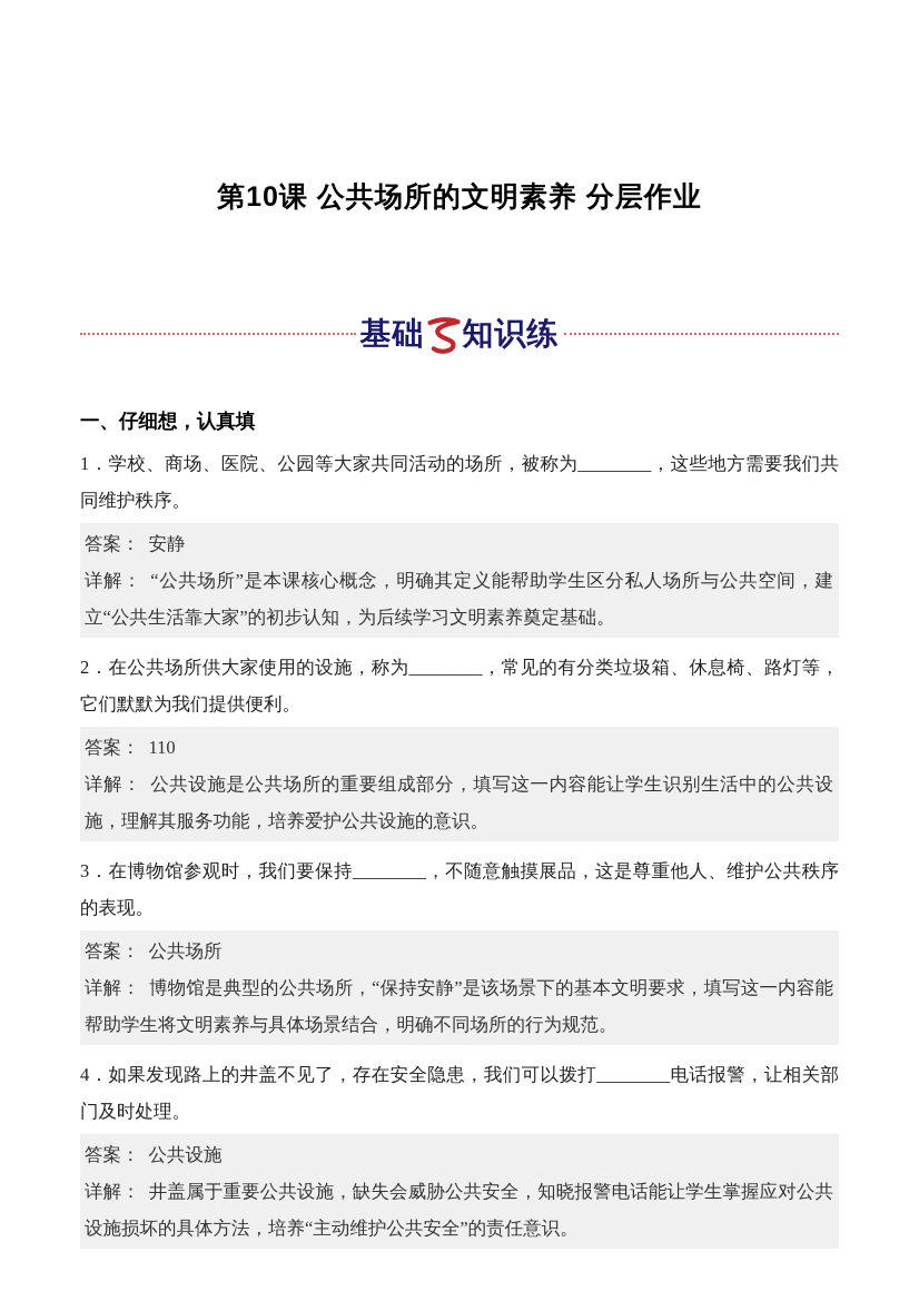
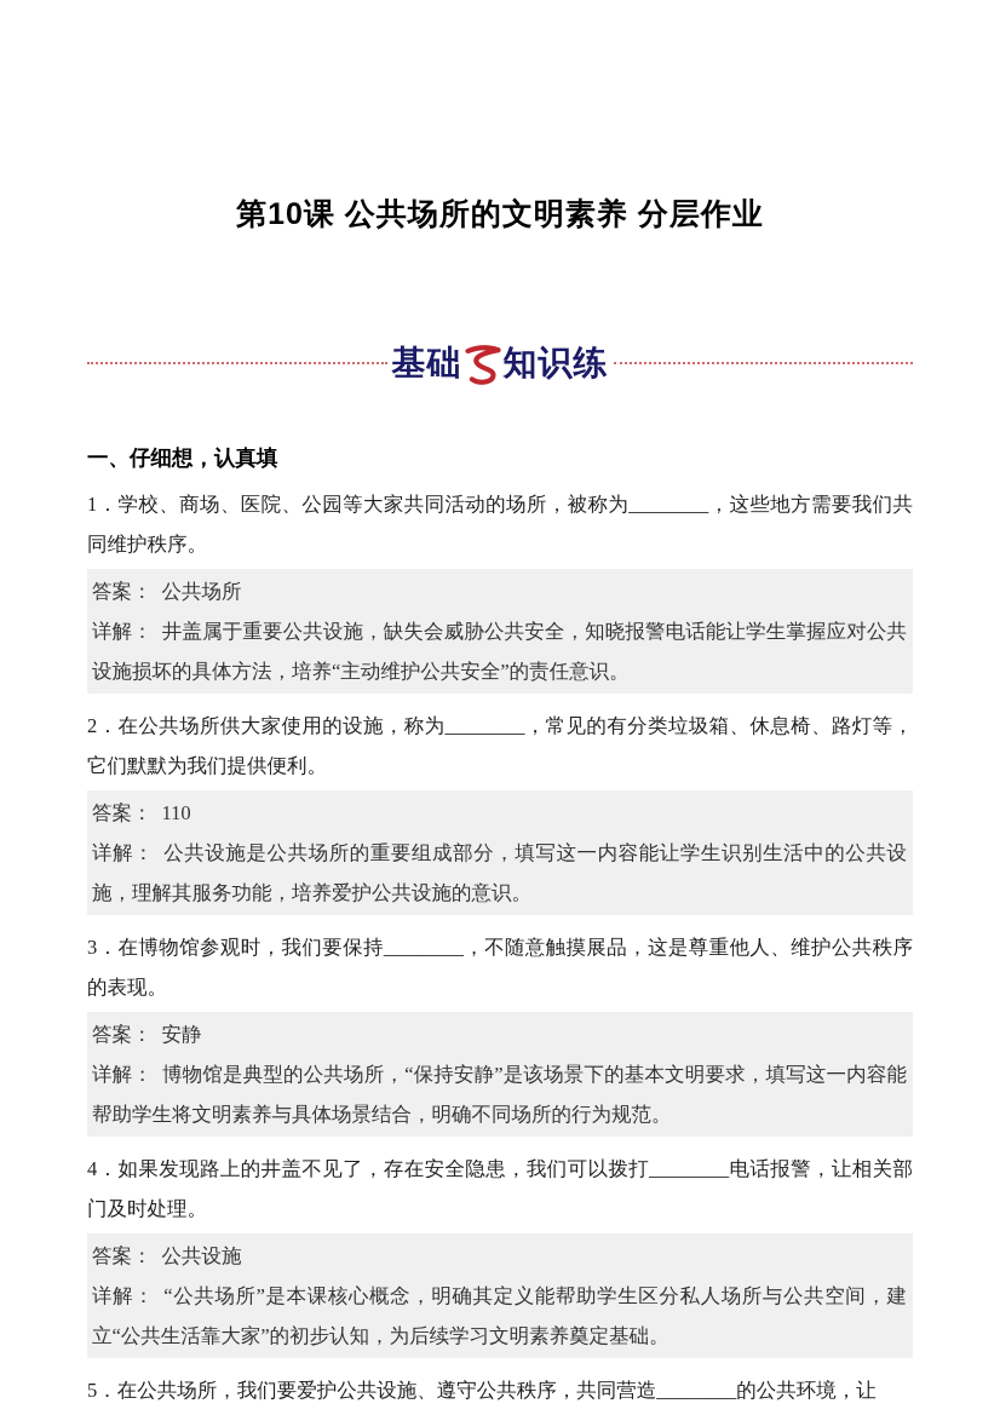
  第10课 公共场所的文明素养 分层作业
  基础
  知识练
  一、仔细想，认真填
  1．学校、商场、医院、公园等大家共同活动的场所，被称为________，这些地方需要我们共同维护秩序。
- 答案： 安静
+ 答案： 公共场所
- 详解： “公共场所”是本课核心概念，明确其定义能帮助学生区分私人场所与公共空间，建立“公共生活靠大家”的初步认知，为后续学习文明素养奠定基础。
+ 详解： 井盖属于重要公共设施，缺失会威胁公共安全，知晓报警电话能让学生掌握应对公共设施损坏的具体方法，培养“主动维护公共安全”的责任意识。
  2．在公共场所供大家使用的设施，称为________，常见的有分类垃圾箱、休息椅、路灯等，它们默默为我们提供便利。
  答案： 110
  详解： 公共设施是公共场所的重要组成部分，填写这一内容能让学生识别生活中的公共设施，理解其服务功能，培养爱护公共设施的意识。
  3．在博物馆参观时，我们要保持________，不随意触摸展品，这是尊重他人、维护公共秩序的表现。
- 答案： 公共场所
+ 答案： 安静
  详解： 博物馆是典型的公共场所，“保持安静”是该场景下的基本文明要求，填写这一内容能帮助学生将文明素养与具体场景结合，明确不同场所的行为规范。
  4．如果发现路上的井盖不见了，存在安全隐患，我们可以拨打________电话报警，让相关部门及时处理。
  答案： 公共设施
- 详解： 井盖属于重要公共设施，缺失会威胁公共安全，知晓报警电话能让学生掌握应对公共设施损坏的具体方法，培养“主动维护公共安全”的责任意识。
+ 详解： “公共场所”是本课核心概念，明确其定义能帮助学生区分私人场所与公共空间，建立“公共生活靠大家”的初步认知，为后续学习文明素养奠定基础。
+ 5．在公共场所，我们要爱护公共设施、遵守公共秩序，共同营造________的公共环境，让
